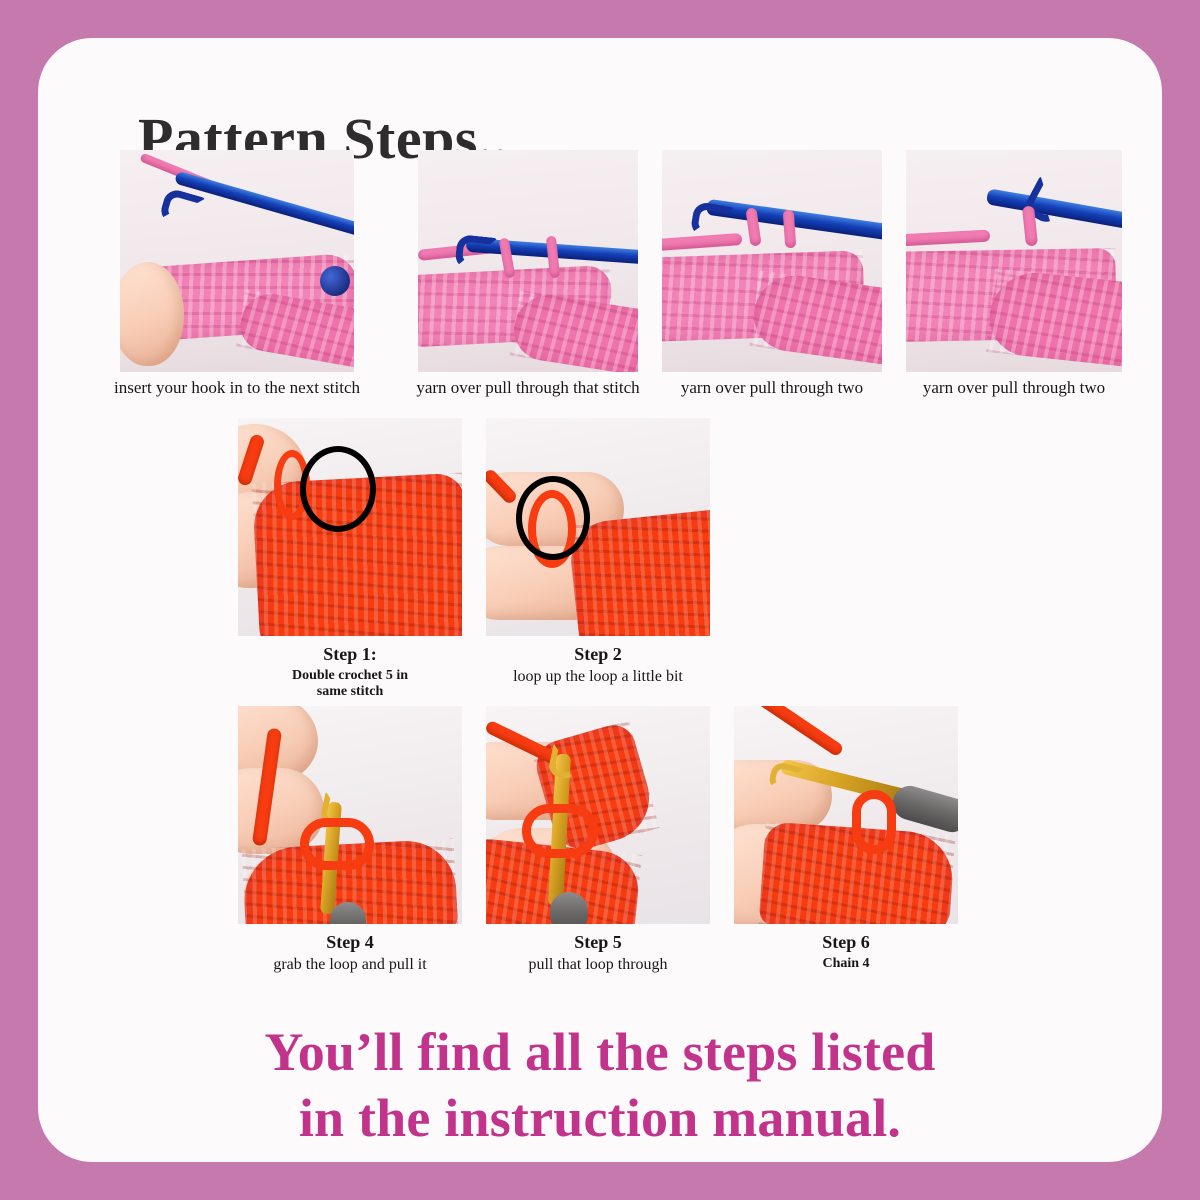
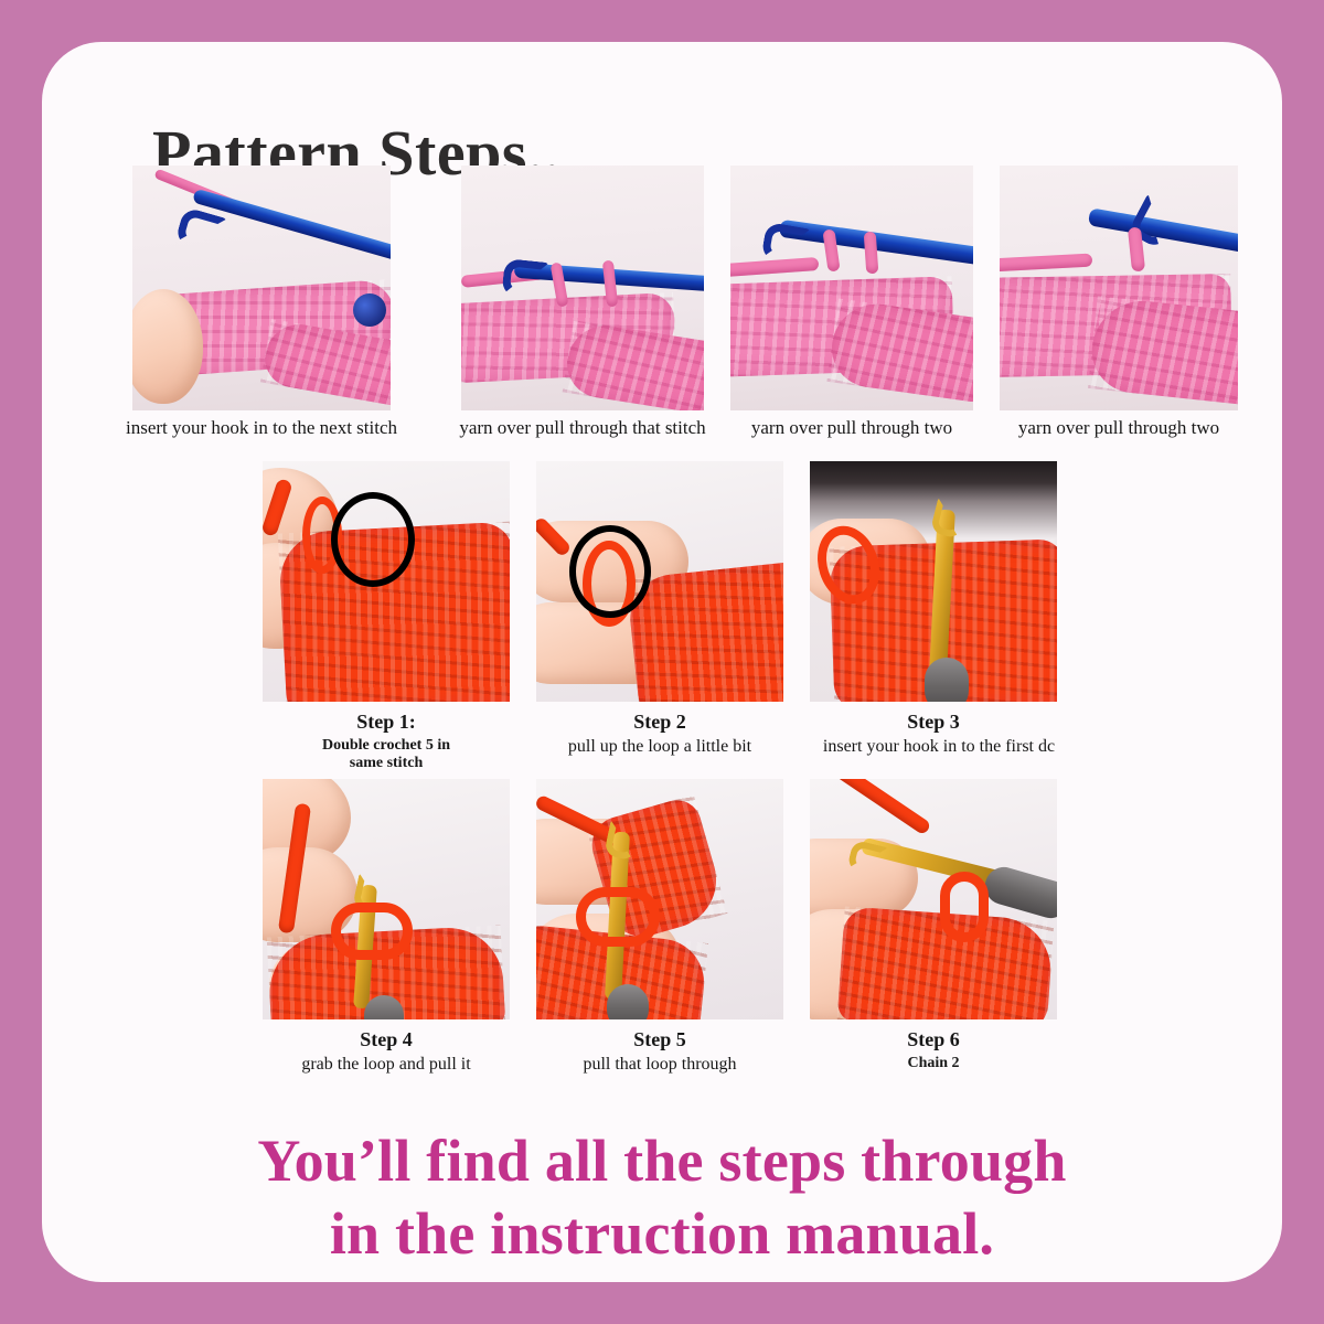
  Pattern Steps..
  insert your hook in to the next stitch
  yarn over pull through that stitch
  yarn over pull through two
  yarn over pull through two
  Step 1:
  Double crochet 5 in
  same stitch
  Step 2
- loop up the loop a little bit
+ pull up the loop a little bit
+ Step 3
+ insert your hook in to the first dc
  Step 4
  grab the loop and pull it
  Step 5
  pull that loop through
  Step 6
- Chain 4
+ Chain 2
- You’ll find all the steps listed
+ You’ll find all the steps through
  in the instruction manual.
